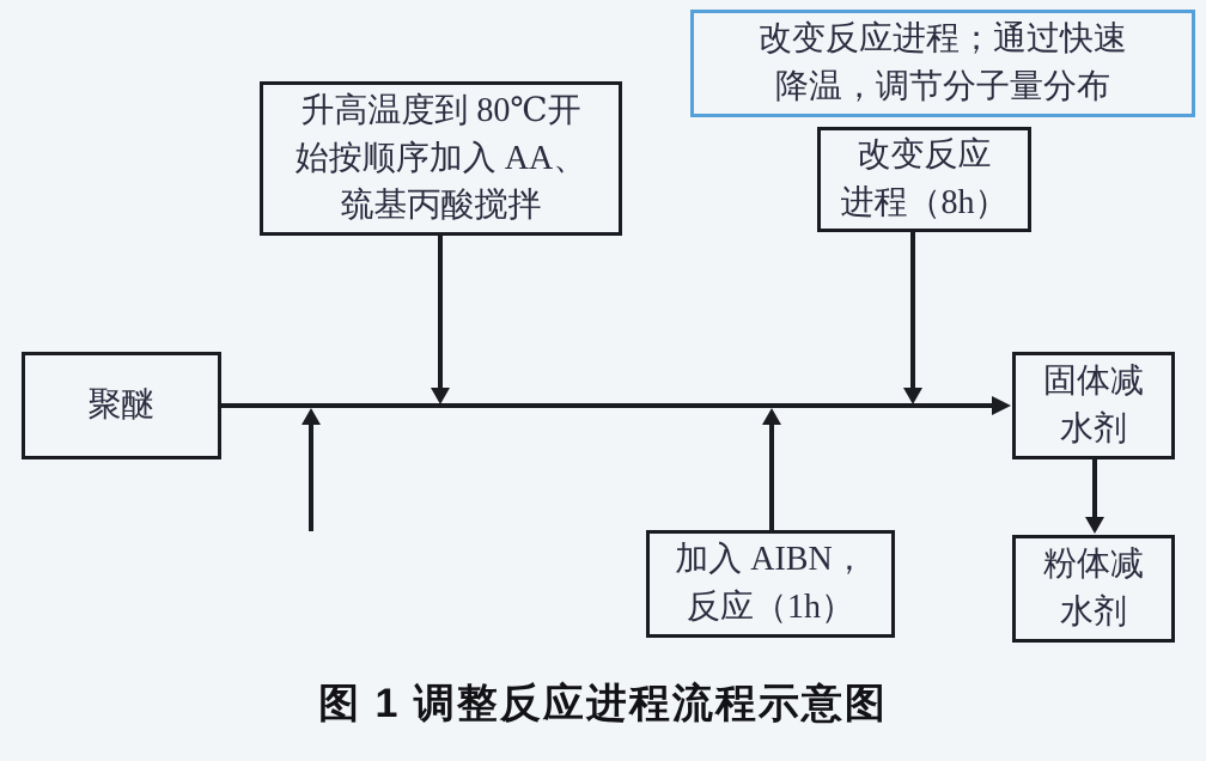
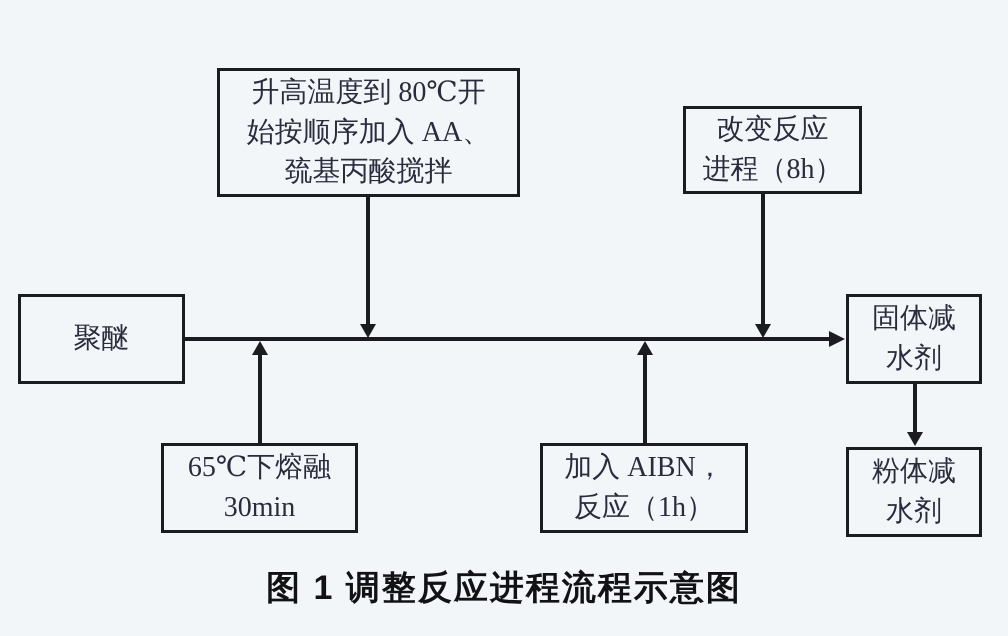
- 改变反应进程；通过快速
- 降温，调节分子量分布
  升高温度到 80℃开
  始按顺序加入 AA、
  巯基丙酸搅拌
  改变反应
  进程（8h）
  聚醚
+ 65℃下熔融
+ 30min
  加入 AIBN，
  反应（1h）
  固体减
  水剂
  粉体减
  水剂
  图 1 调整反应进程流程示意图
